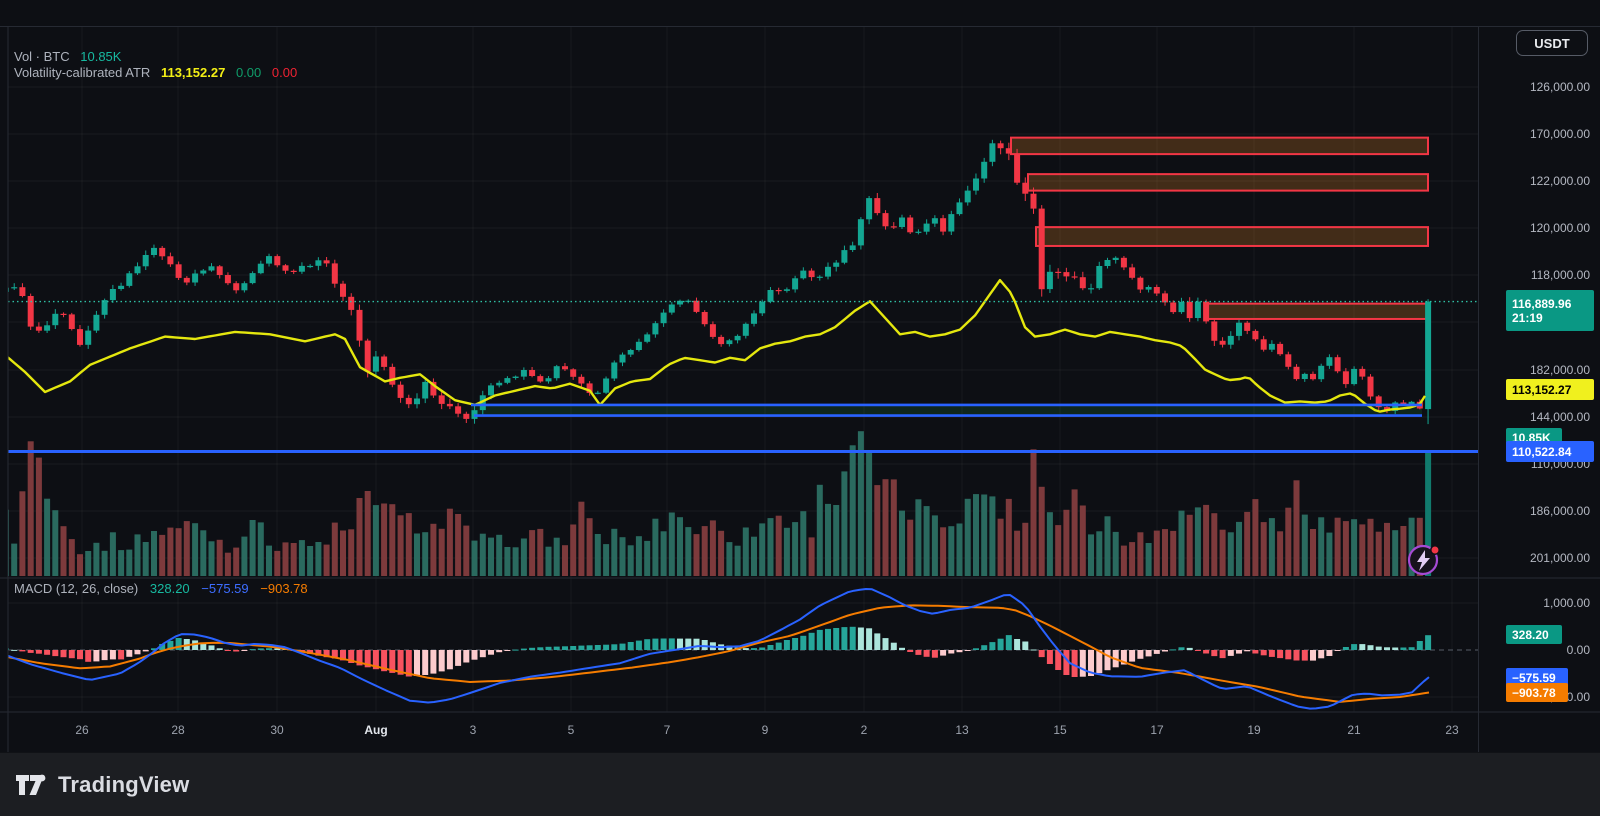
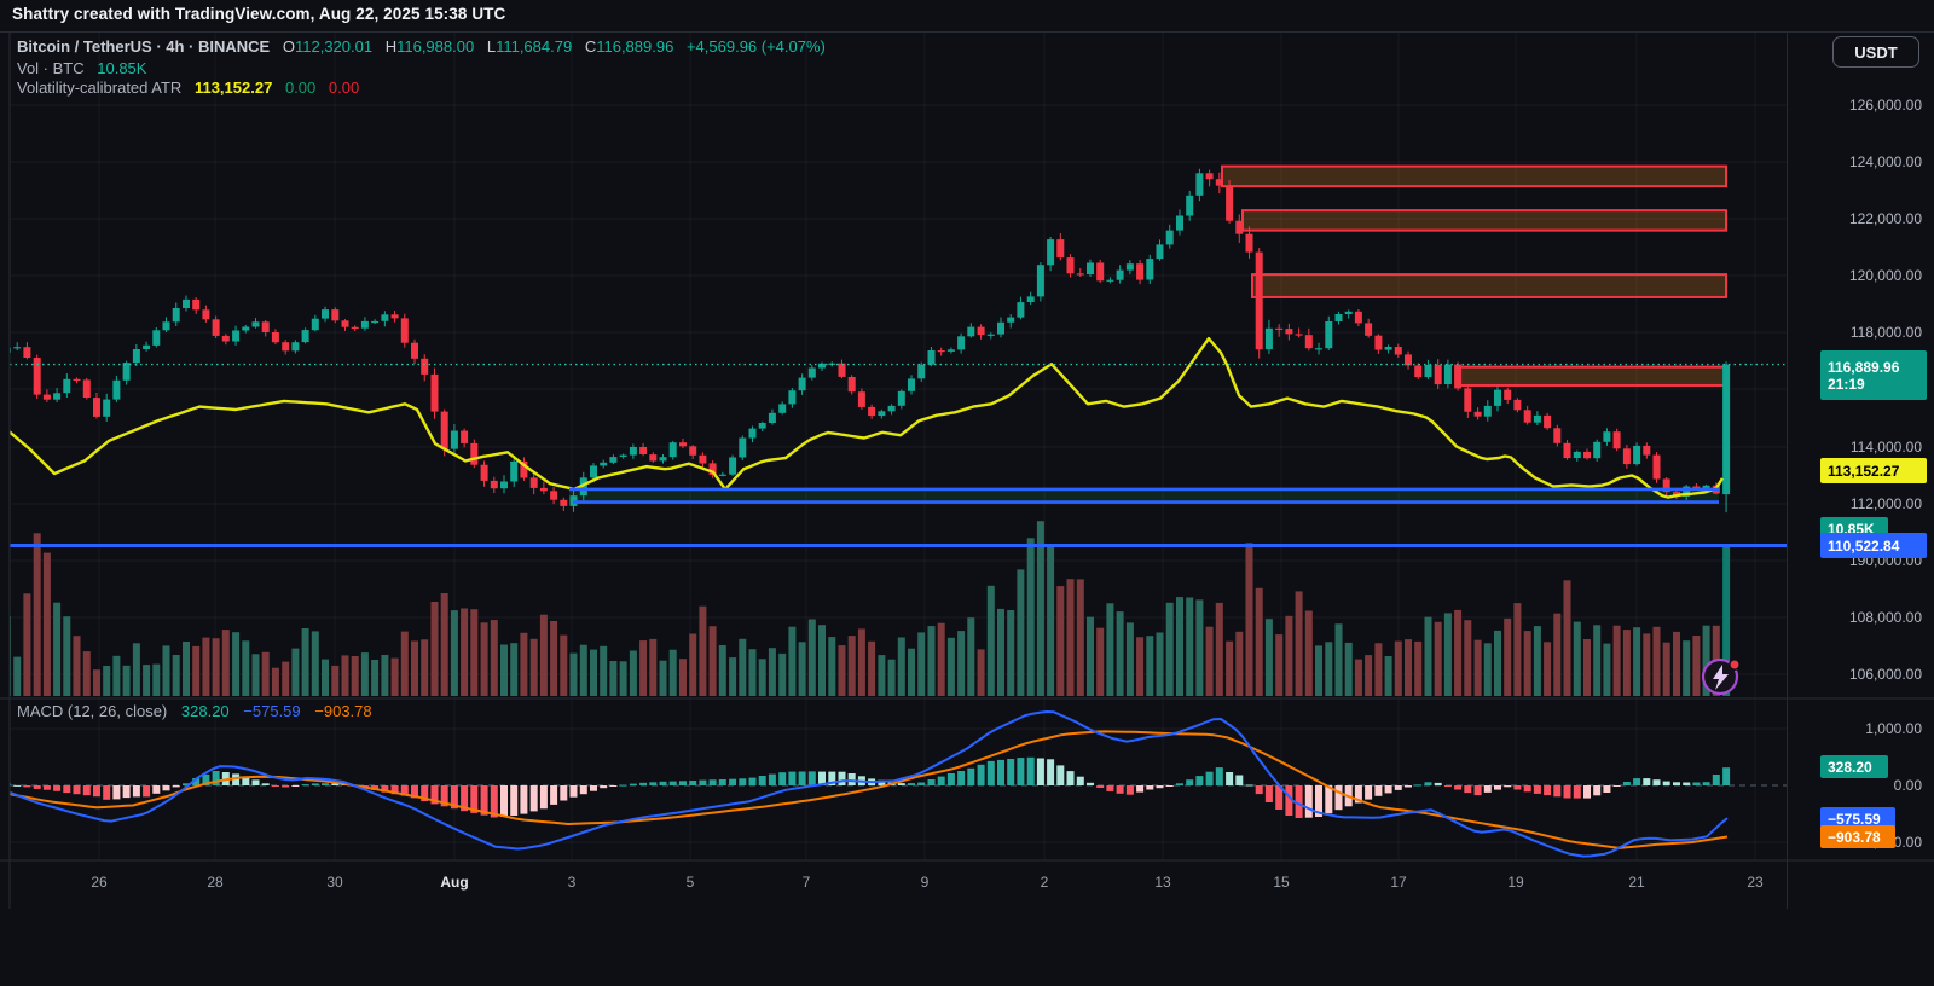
+ Shattry created with TradingView.com, Aug 22, 2025 15:38 UTC
+ Bitcoin / TetherUS · 4h · BINANCE O112,320.01 H116,988.00 L111,684.79 C116,889.96 +4,569.96 (+4.07%)
  Vol · BTC 10.85K
  Volatility-calibrated ATR 113,152.27 0.00 0.00
  MACD (12, 26, close) 328.20 −575.59 −903.78
  USDT
  126,000.00
- 170,000.00
+ 124,000.00
  122,000.00
  120,000.00
  118,000.00
- 182,000.00
+ 114,000.00
- 144,000.00
+ 112,000.00
- 110,000.00
+ 190,000.00
- 186,000.00
+ 108,000.00
- 201,000.00
+ 106,000.00
  1,000.00
  0.00
  26
  28
  30
  Aug
  3
  5
  7
  9
  2
  13
  15
  17
  19
  21
  23
  116,889.96
  21:19
  113,152.27
  10.85K
  110,522.84
  328.20
  −575.59
  −903.78
- TradingView
